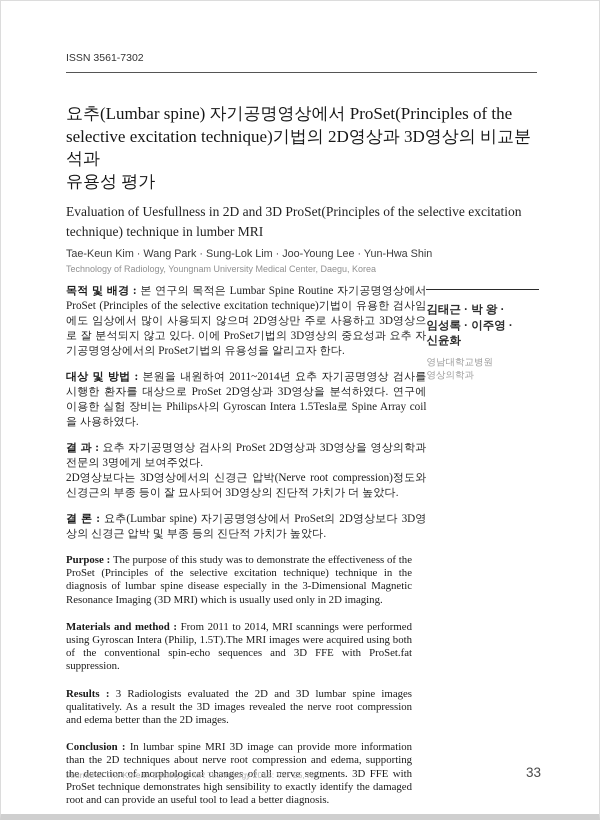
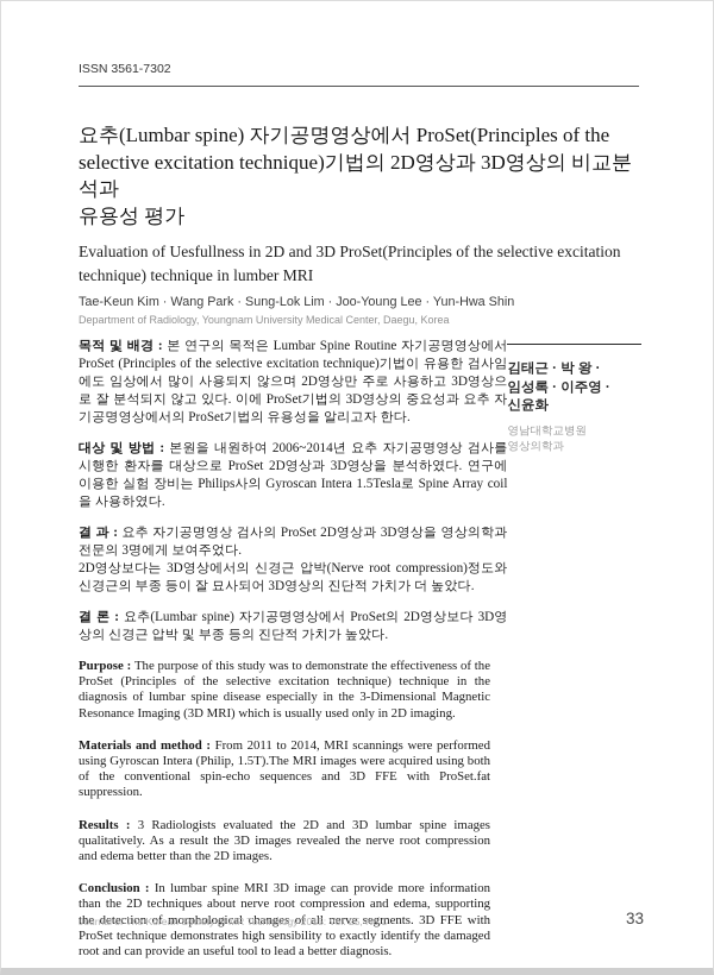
  ISSN 3561-7302
  요추(Lumbar spine) 자기공명영상에서 ProSet(Principles of the
  selective excitation technique)기법의 2D영상과 3D영상의 비교분석과
  유용성 평가
  Evaluation of Uesfullness in 2D and 3D ProSet(Principles of the selective excitation
  technique) technique in lumber MRI
  Tae-Keun Kim · Wang Park · Sung-Lok Lim · Joo-Young Lee · Yun-Hwa Shin
- Technology of Radiology, Youngnam University Medical Center, Daegu, Korea
+ Department of Radiology, Youngnam University Medical Center, Daegu, Korea
  목적 및 배경 : 본 연구의 목적은 Lumbar Spine Routine 자기공명영상에서 ProSet (Principles of the selective excitation technique)기법이 유용한 검사임에도 임상에서 많이 사용되지 않으며 2D영상만 주로 사용하고 3D영상으로 잘 분석되지 않고 있다. 이에 ProSet기법의 3D영상의 중요성과 요추 자기공명영상에서의 ProSet기법의 유용성을 알리고자 한다.
- 대상 및 방법 : 본원을 내원하여 2011~2014년 요추 자기공명영상 검사를 시행한 환자를 대상으로 ProSet 2D영상과 3D영상을 분석하였다. 연구에 이용한 실험 장비는 Philips사의 Gyroscan Intera 1.5Tesla로 Spine Array coil을 사용하였다.
+ 대상 및 방법 : 본원을 내원하여 2006~2014년 요추 자기공명영상 검사를 시행한 환자를 대상으로 ProSet 2D영상과 3D영상을 분석하였다. 연구에 이용한 실험 장비는 Philips사의 Gyroscan Intera 1.5Tesla로 Spine Array coil을 사용하였다.
  결 과 : 요추 자기공명영상 검사의 ProSet 2D영상과 3D영상을 영상의학과 전문의 3명에게 보여주었다.
  2D영상보다는 3D영상에서의 신경근 압박(Nerve root compression)정도와 신경근의 부종 등이 잘 묘사되어 3D영상의 진단적 가치가 더 높았다.
  결 론 : 요추(Lumbar spine) 자기공명영상에서 ProSet의 2D영상보다 3D영상의 신경근 압박 및 부종 등의 진단적 가치가 높았다.
  Purpose : The purpose of this study was to demonstrate the effectiveness of the ProSet (Principles of the selective excitation technique) technique in the diagnosis of lumbar spine disease especially in the 3-Dimensional Magnetic Resonance Imaging (3D MRI) which is usually used only in 2D imaging.
  Materials and method : From 2011 to 2014, MRI scannings were performed using Gyroscan Intera (Philip, 1.5T).The MRI images were acquired using both of the conventional spin-echo sequences and 3D FFE with ProSet.fat suppression.
  Results : 3 Radiologists evaluated the 2D and 3D lumbar spine images qualitatively. As a result the 3D images revealed the nerve root compression and edema better than the 2D images.
  Conclusion : In lumbar spine MRI 3D image can provide more information than the 2D techniques about nerve root compression and edema, supporting the detection of morphological changes of all nerve segments. 3D FFE with ProSet technique demonstrates high sensibility to exactly identify the damaged root and can provide an useful tool to lead a better diagnosis.
  김태근 · 박 왕 ·
  임성록 · 이주영 ·
  신윤화
  영남대학교병원
  영상의학과
  Journal of The Korean Society of MR Technology 2015: Vol. 25, No.1
  33
